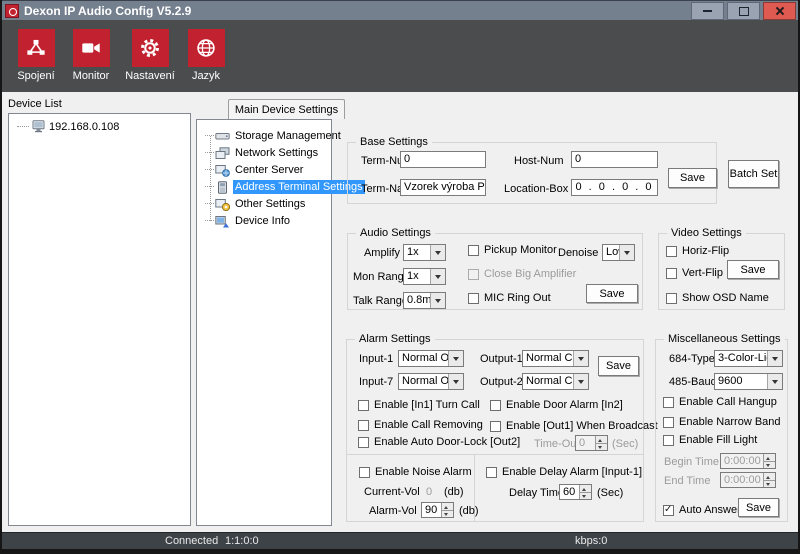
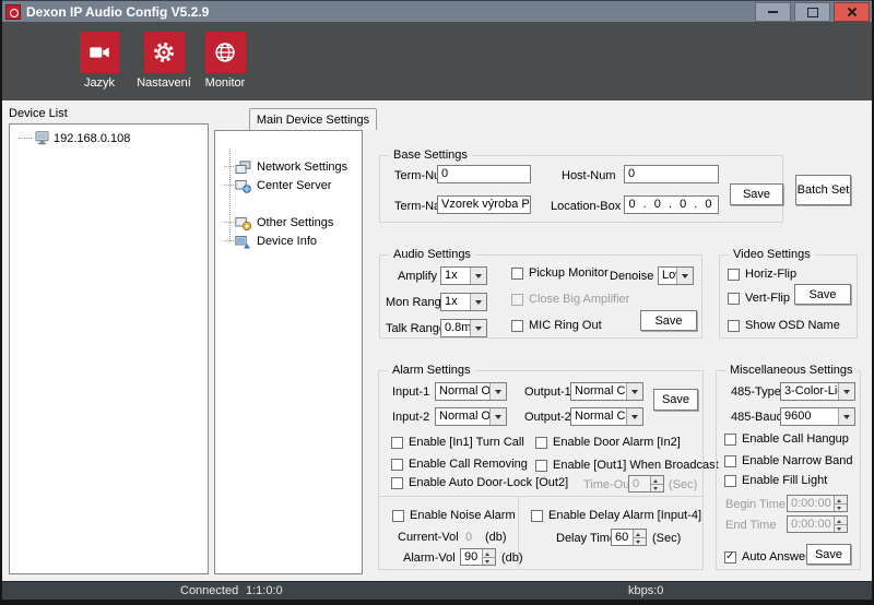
  Dexon IP Audio Config V5.2.9
- Spojení
- Monitor
+ Jazyk
  Nastavení
- Jazyk
+ Monitor
  Device List
  192.168.0.108
  Main Device Settings
- Storage Management
  Network Settings
  Center Server
- Address Terminal Settings
  Other Settings
  Device Info
  Base Settings
  Term-N
  0
  Host-Num
  0
  Vzorek výroba P
  Location-Box
  0 . 0 . 0 . 0
  Save
  Batch Set
  Audio Settings
  Amplify
  1x
  Mon Rang
  1x
  Talk Rang
  0.8m
  Pickup Monitor
  Close Big Amplifier
  MIC Ring Out
  Denoise
  Save
  Video Settings
  Horiz-Flip
  Vert-Flip
  Show OSD Name
  Save
  Alarm Settings
  Input-1
  Normal O
  Output-1
  Save
- Input-7
+ Input-2
  Normal O
  Output-2
  Enable [In1] Turn Call
  Enable Door Alarm [In2]
  Enable Call Removing
  Enable [Out1] When Broadcast
  Enable Auto Door-Lock [Out2]
  Time-Ou
  0
  (Sec)
  Enable Noise Alarm
  Current-Vol
  0
  (db)
  Alarm-Vol
  90
  (db)
- Enable Delay Alarm [Input-1]
+ Enable Delay Alarm [Input-4]
  Delay Tim
  60
  (Sec)
  Miscellaneous Settings
- 684-Type
+ 485-Type
  3-Color-Li
  485-Bau
  9600
  Enable Call Hangup
  Enable Narrow Band
  Enable Fill Light
  Begin Time
  0:00:00
  End Time
  0:00:00
  Auto Answe
  Save
  Connected
  1:1:0:0
  kbps:0
